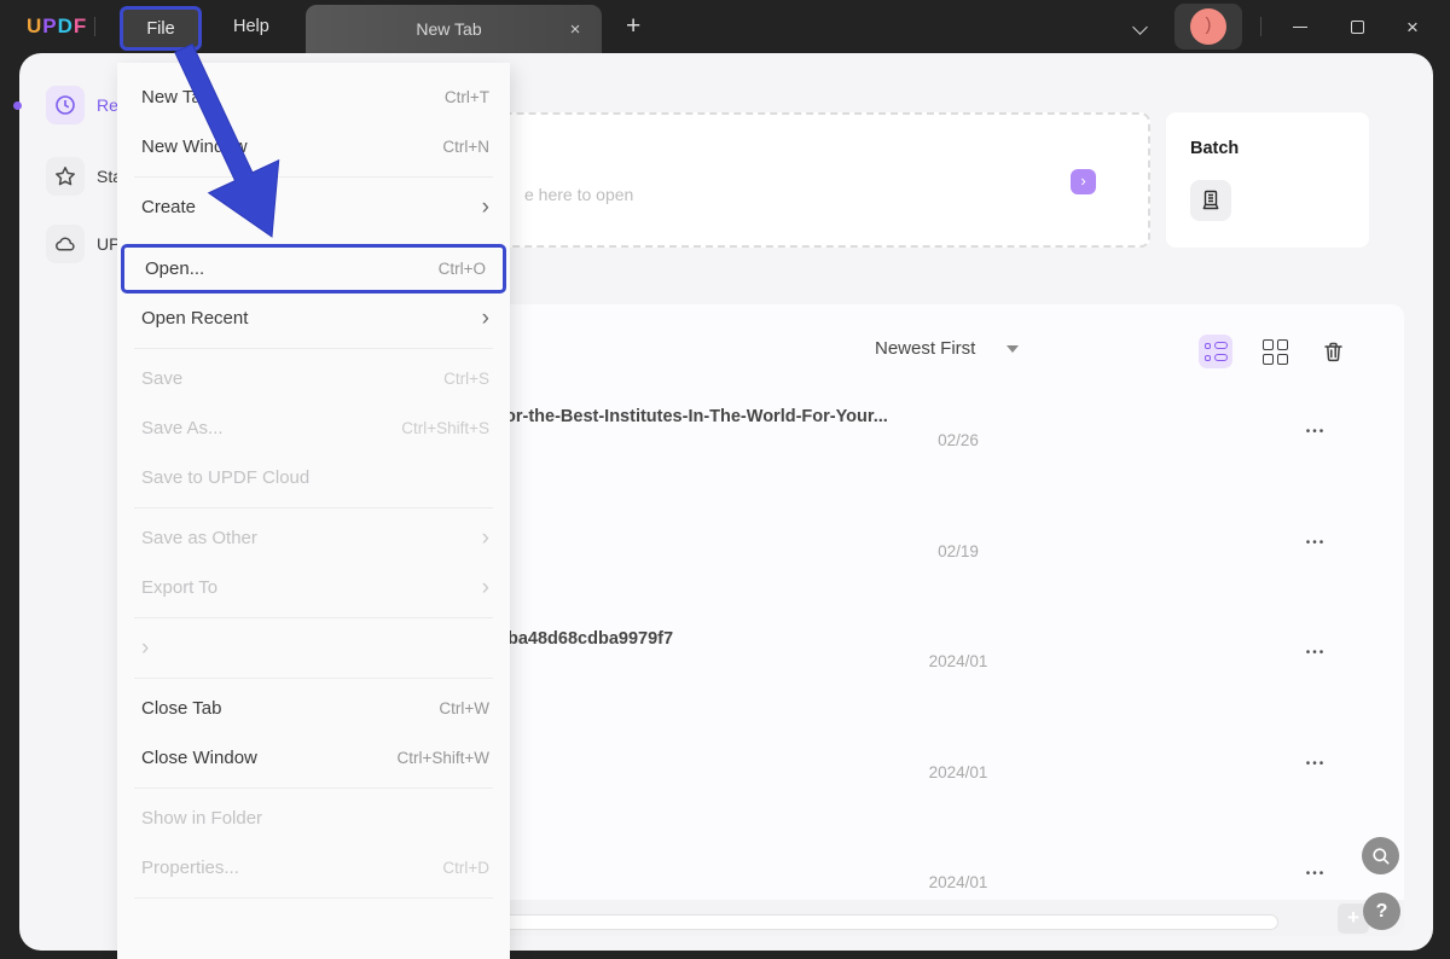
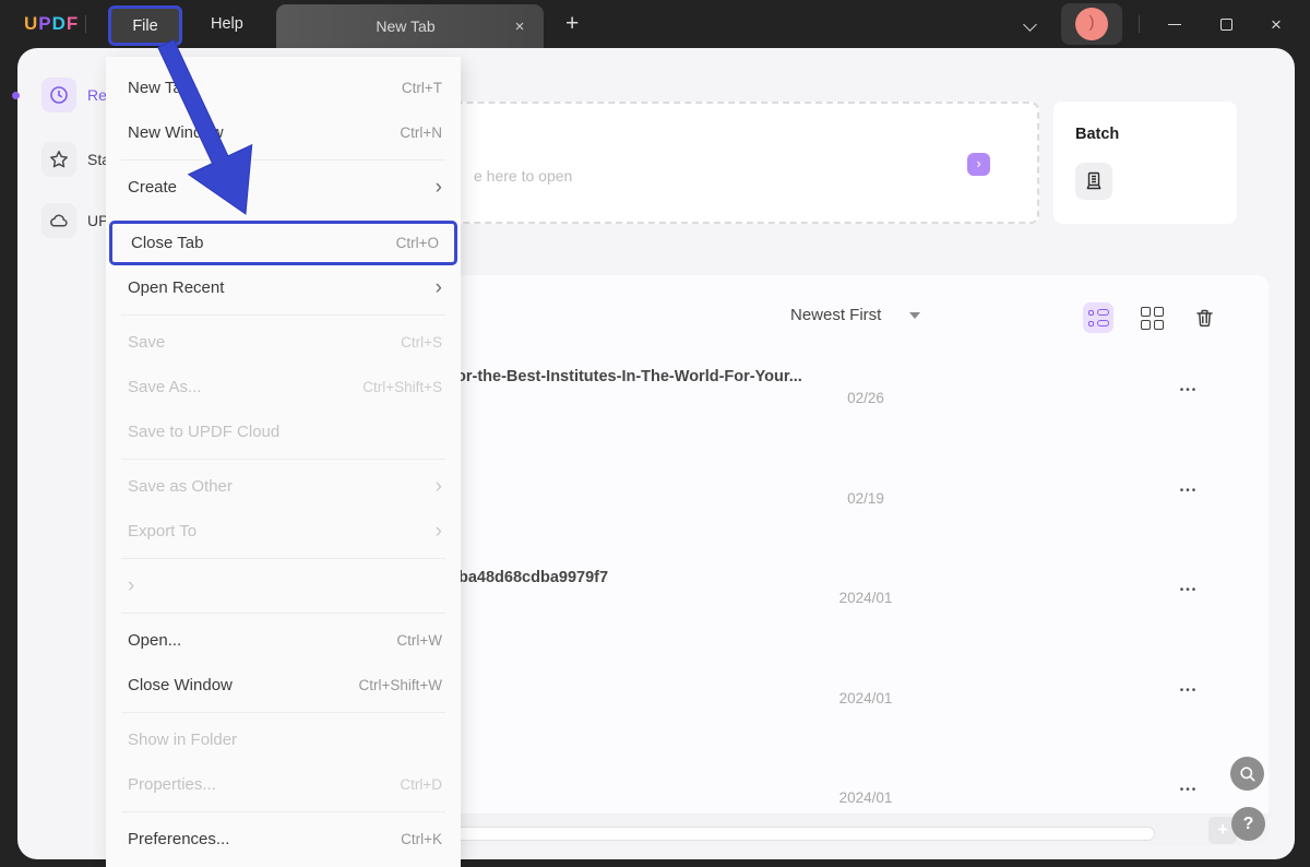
  UPDF
  File
  Help
  New Tab
  ×
  +
  )
  ×
  e here to open
  ›
  Batch
  Newest First
  or-the-Best-Institutes-In-The-World-For-Your...
  02/26
  •••
  02/19
  •••
  ba48d68cdba9979f7
  2024/01
  •••
  2024/01
  •••
  2024/01
  •••
  +
  ?
  Ctrl+T
  Ctrl+N
  Create
  ›
- Open...
+ Close Tab
  Ctrl+O
  Open Recent
  ›
  Save
  Ctrl+S
  Save As...
  Ctrl+Shift+S
  Save to UPDF Cloud
  Save as Other
  ›
  Export To
  ›
  ›
- Close Tab
+ Open...
  Ctrl+W
  Close Window
  Ctrl+Shift+W
  Show in Folder
  Properties...
  Ctrl+D
+ Preferences...
+ Ctrl+K
